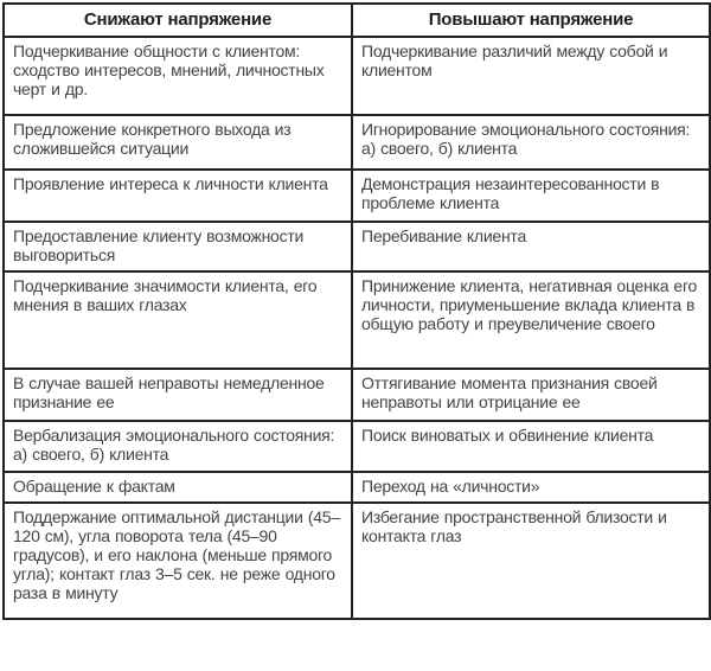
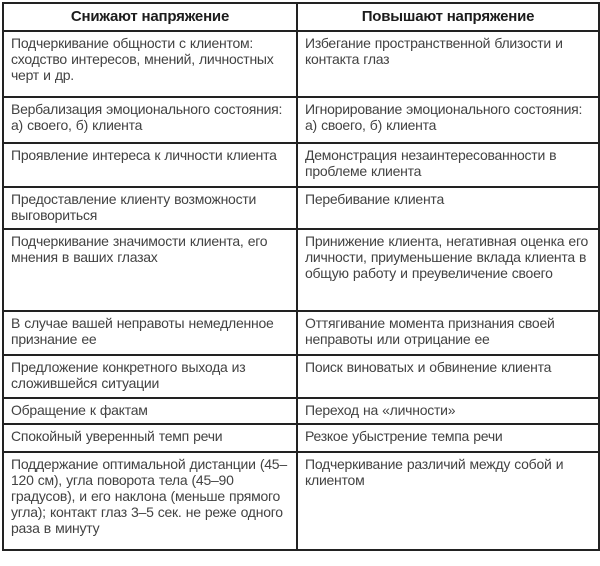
  Снижают напряжение	Повышают напряжение
- Подчеркивание общности с клиентом: сходство интересов, мнений, личност­ных черт и др.	Подчеркивание различий между собой и клиентом
+ Подчеркивание общности с клиентом: сходство интересов, мнений, личност­ных черт и др.	Избегание пространственной близости и контакта глаз
- Предложение конкретного выхода из сложившейся ситуации	Игнорирование эмоционального состоя­ния: а) своего, б) клиента
+ Вербализация эмоционального состоя­ния: а) своего, б) клиента	Игнорирование эмоционального состоя­ния: а) своего, б) клиента
  Проявление интереса к личности кли­ента	Демонстрация незаинтересованности в проблеме клиента
  Предоставление клиенту возможности выговориться	Перебивание клиента
  Подчеркивание значимости клиента, его мнения в ваших глазах	Принижение клиента, негативная оцен­ка его личности, приуменьшение вкла­да клиента в общую работу и преувели­чение своего
  В случае вашей неправоты немедлен­ное признание ее	Оттягивание момента признания своей неправоты или отрицание ее
- Вербализация эмоционального состоя­ния: а) своего, б) клиента	Поиск виноватых и обвинение клиента
+ Предложение конкретного выхода из сложившейся ситуации	Поиск виноватых и обвинение клиента
  Обращение к фактам	Переход на «личности»
+ Спокойный уверенный темп речи	Резкое убыстрение темпа речи
- Поддержание оптимальной дистанции (45–120 см), угла поворота тела (45–90 градусов), и его наклона (меньше прямого угла); контакт глаз 3–5 сек. не реже одного раза в минуту	Избегание пространственной близости и контакта глаз
+ Поддержание оптимальной дистанции (45–120 см), угла поворота тела (45–90 градусов), и его наклона (меньше прямого угла); контакт глаз 3–5 сек. не реже одного раза в минуту	Подчеркивание различий между собой и клиентом
